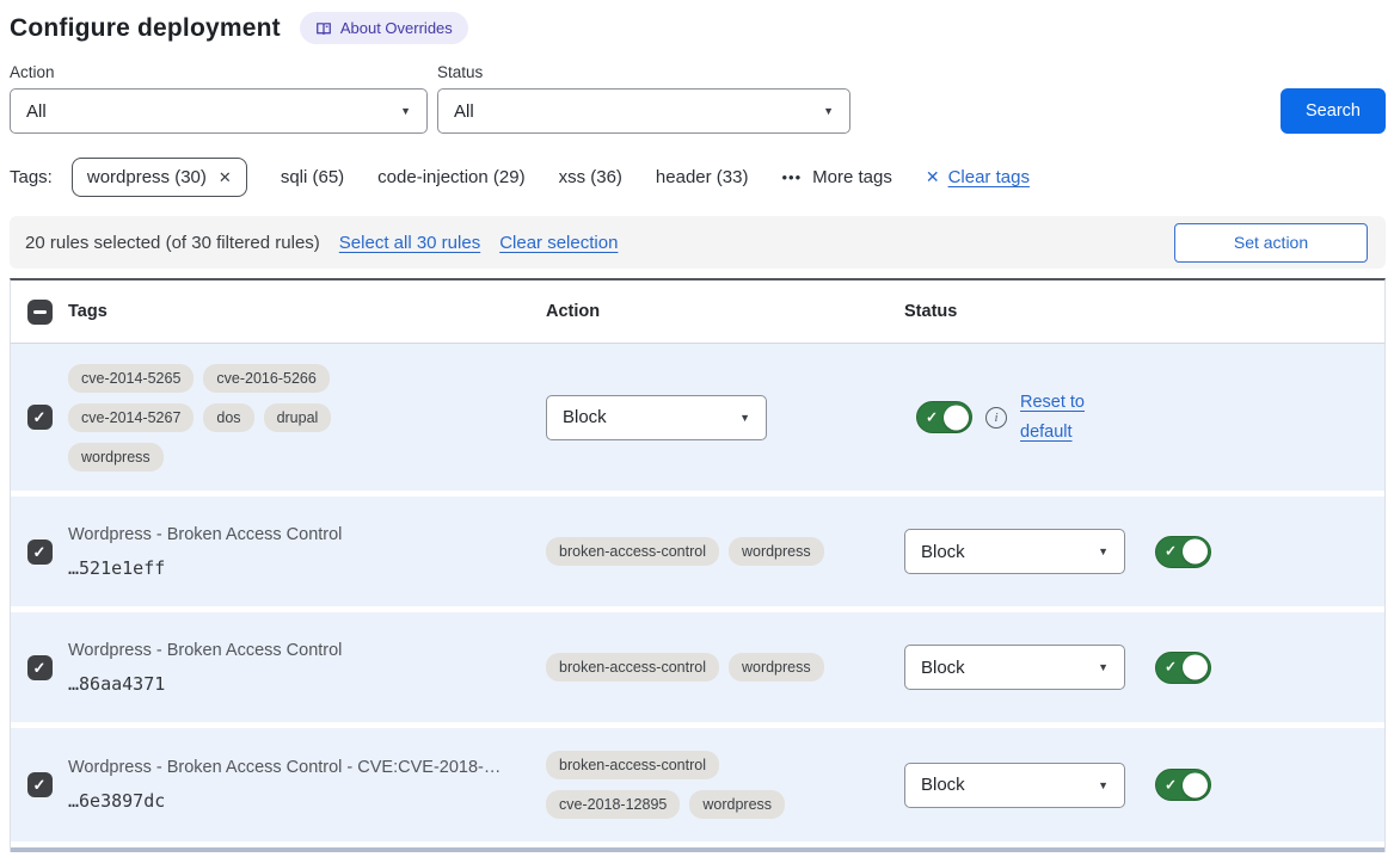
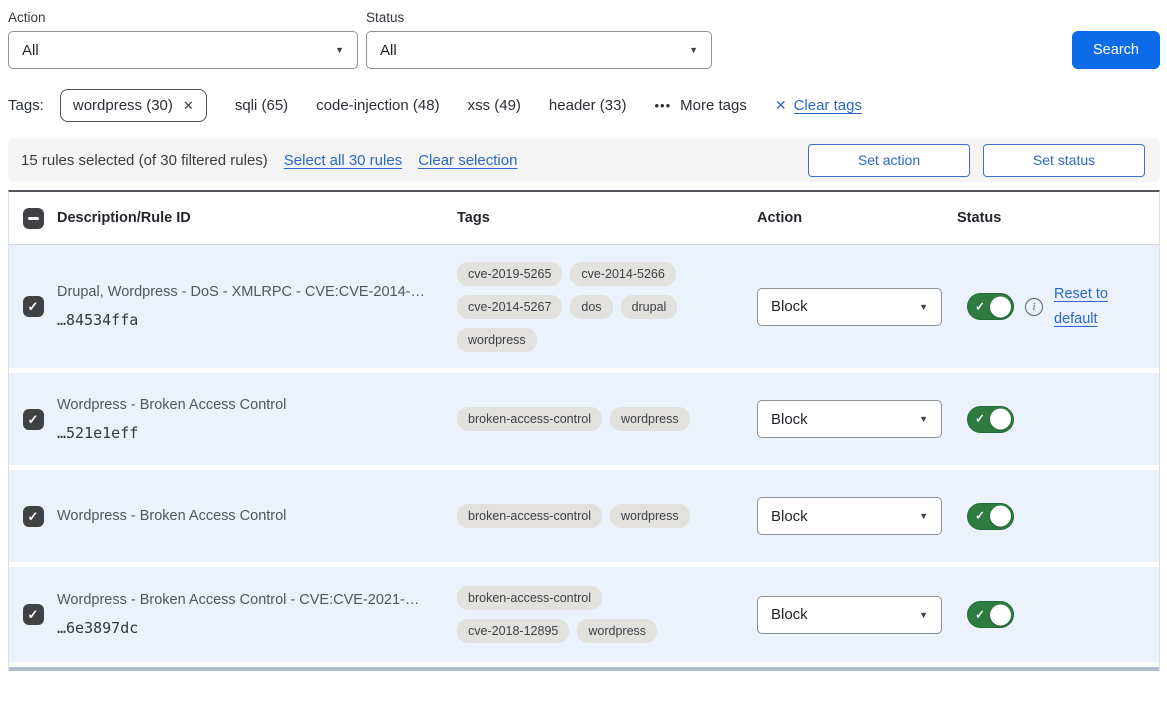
- Configure deployment
- About Overrides
  Action
  All
  ▼
  Status
  All
  ▼
  Search
  Tags:
  wordpress (30)
  ✕
  sqli (65)
- code-injection (29)
+ code-injection (48)
- xss (36)
+ xss (49)
  header (33)
  •••
  More tags
  ✕
  Clear tags
- 20 rules selected (of 30 filtered rules)
+ 15 rules selected (of 30 filtered rules)
  Select all 30 rules
  Clear selection
  Set action
+ Set status
+ Description/Rule ID
  Tags
  Action
  Status
  ✓
+ Drupal, Wordpress - DoS - XMLRPC - CVE:CVE-2014-…
+ …84534ffa
- cve-2014-5265
+ cve-2019-5265
- cve-2016-5266
+ cve-2014-5266
  cve-2014-5267
  dos
  drupal
  wordpress
  Block
  ▼
  ✓
  i
  Reset to default
  ✓
  Wordpress - Broken Access Control
  …521e1eff
  broken-access-control
  wordpress
  Block
  ▼
  ✓
  ✓
  Wordpress - Broken Access Control
- …86aa4371
  broken-access-control
  wordpress
  Block
  ▼
  ✓
  ✓
- Wordpress - Broken Access Control - CVE:CVE-2018-…
+ Wordpress - Broken Access Control - CVE:CVE-2021-…
  …6e3897dc
  broken-access-control
  cve-2018-12895
  wordpress
  Block
  ▼
  ✓
